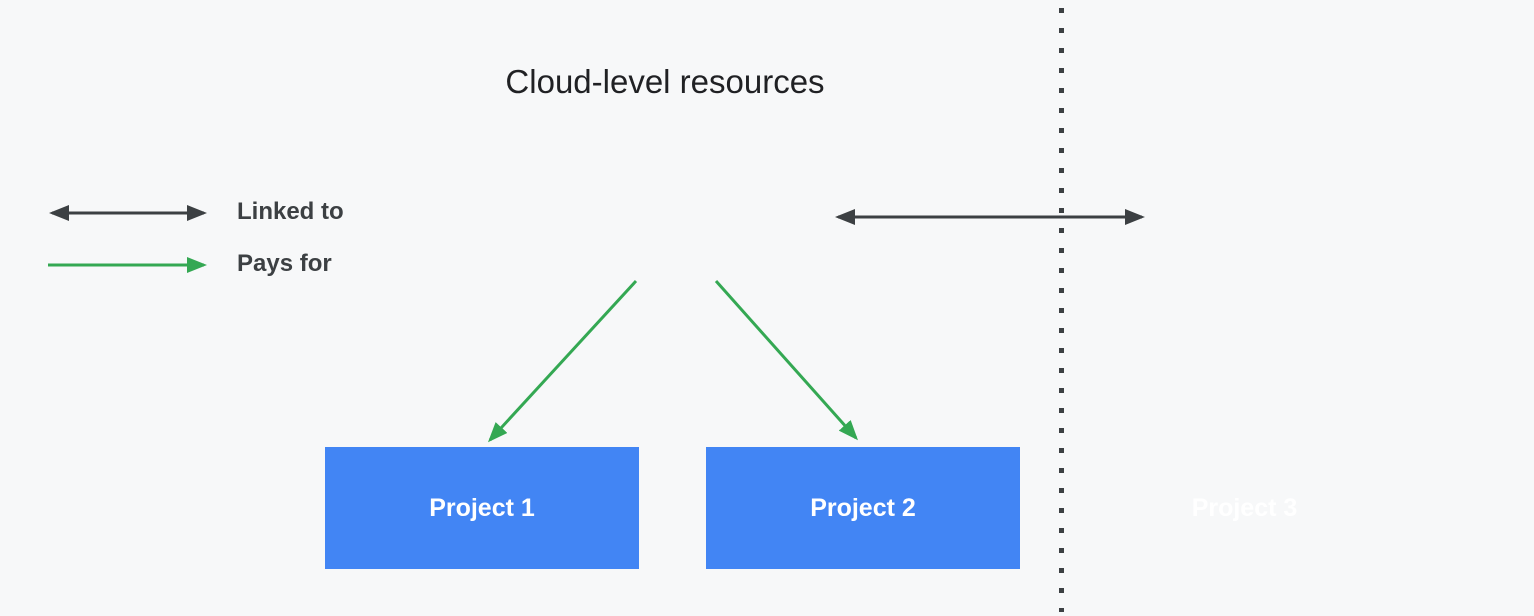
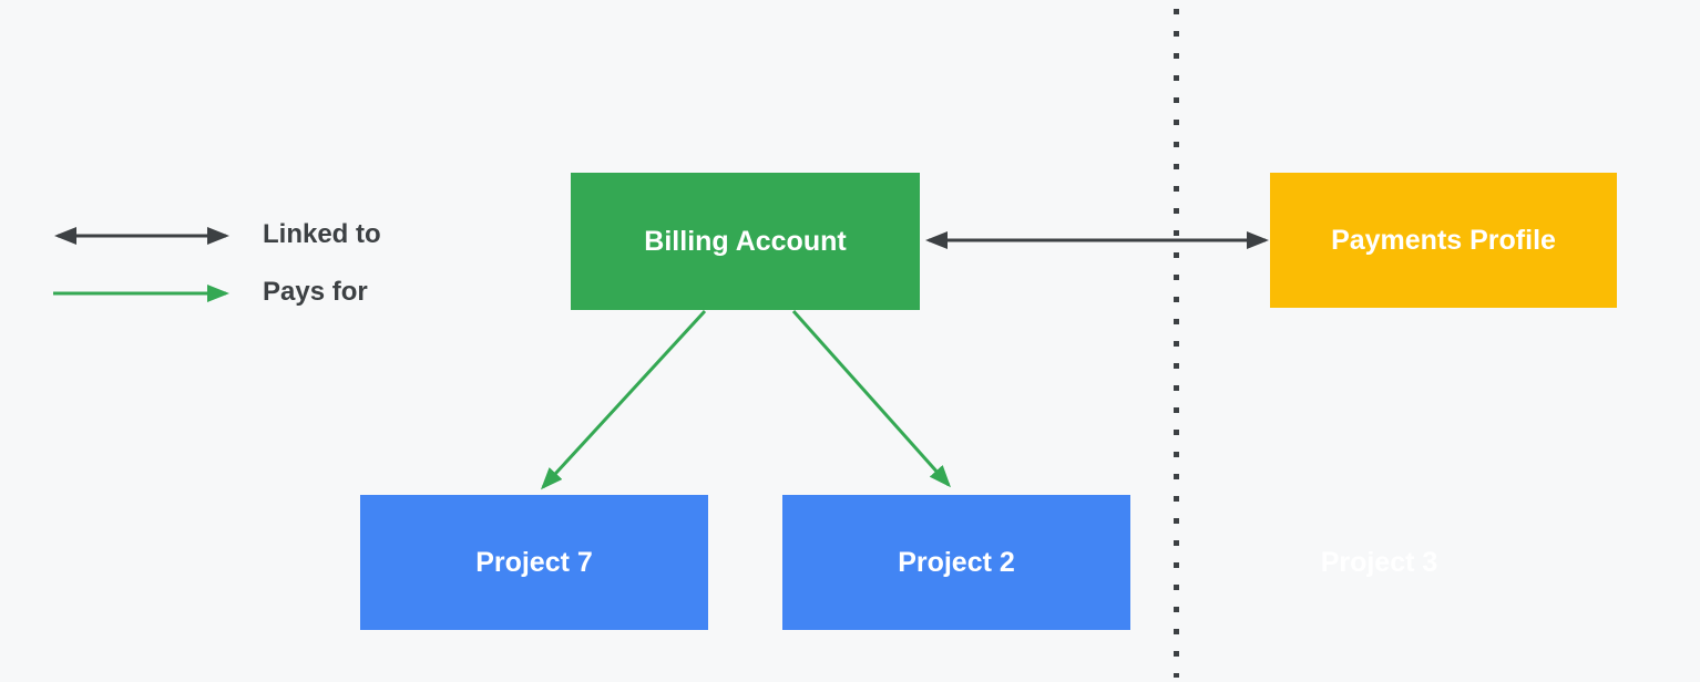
- Cloud-level resources
  Linked to
  Pays for
+ Billing Account
+ Payments Profile
- Project 1
+ Project 7
  Project 2
